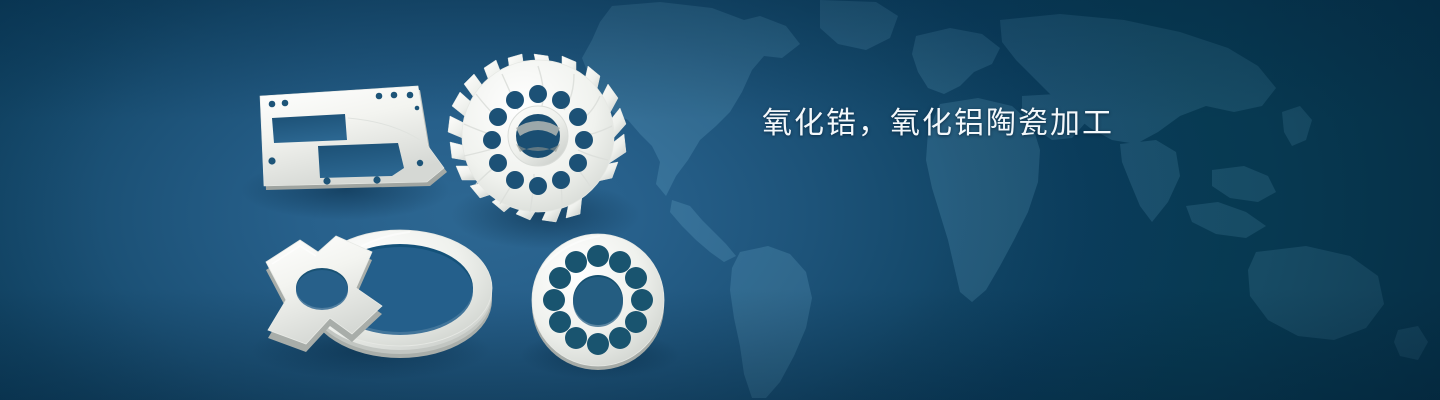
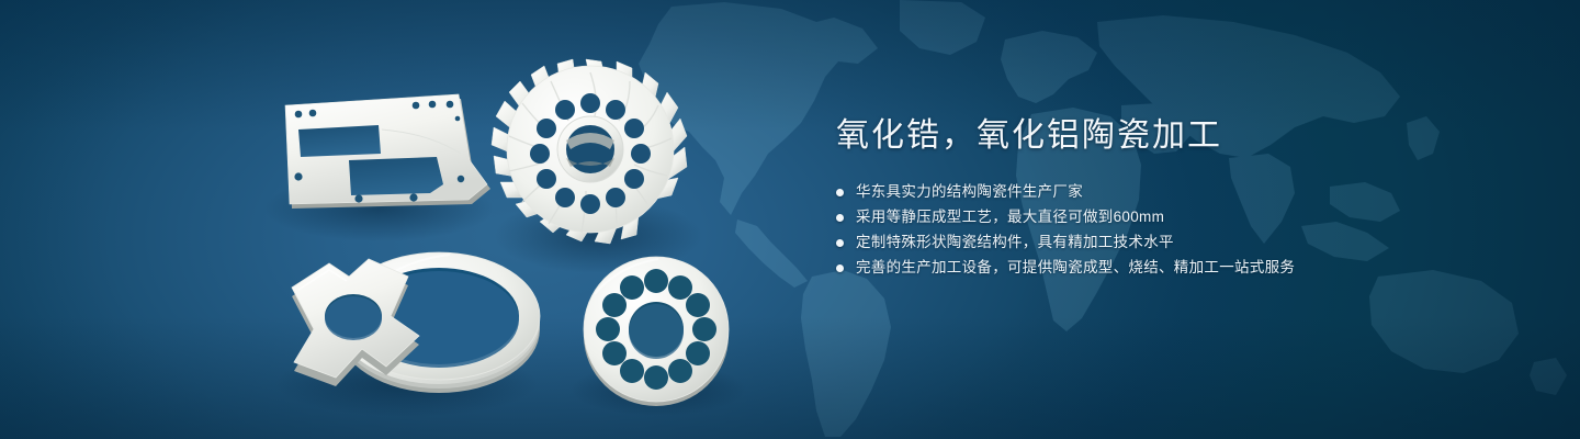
  氧化锆，氧化铝陶瓷加工
+ 华东具实力的结构陶瓷件生产厂家
+ 采用等静压成型工艺，最大直径可做到600mm
+ 定制特殊形状陶瓷结构件，具有精加工技术水平
+ 完善的生产加工设备，可提供陶瓷成型、烧结、精加工一站式服务
